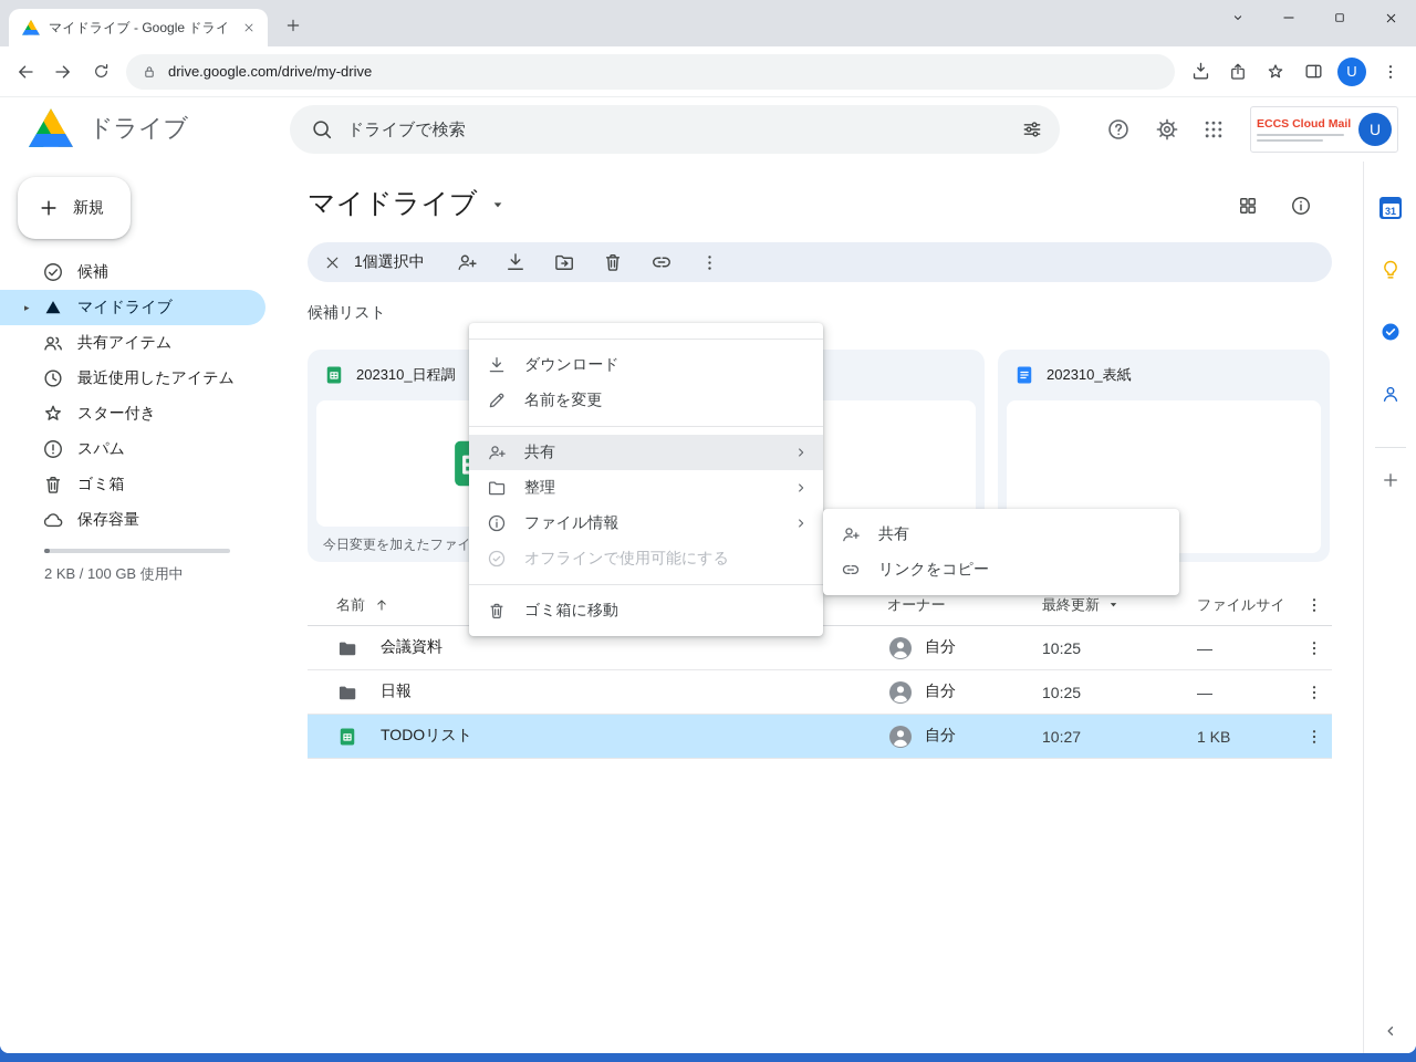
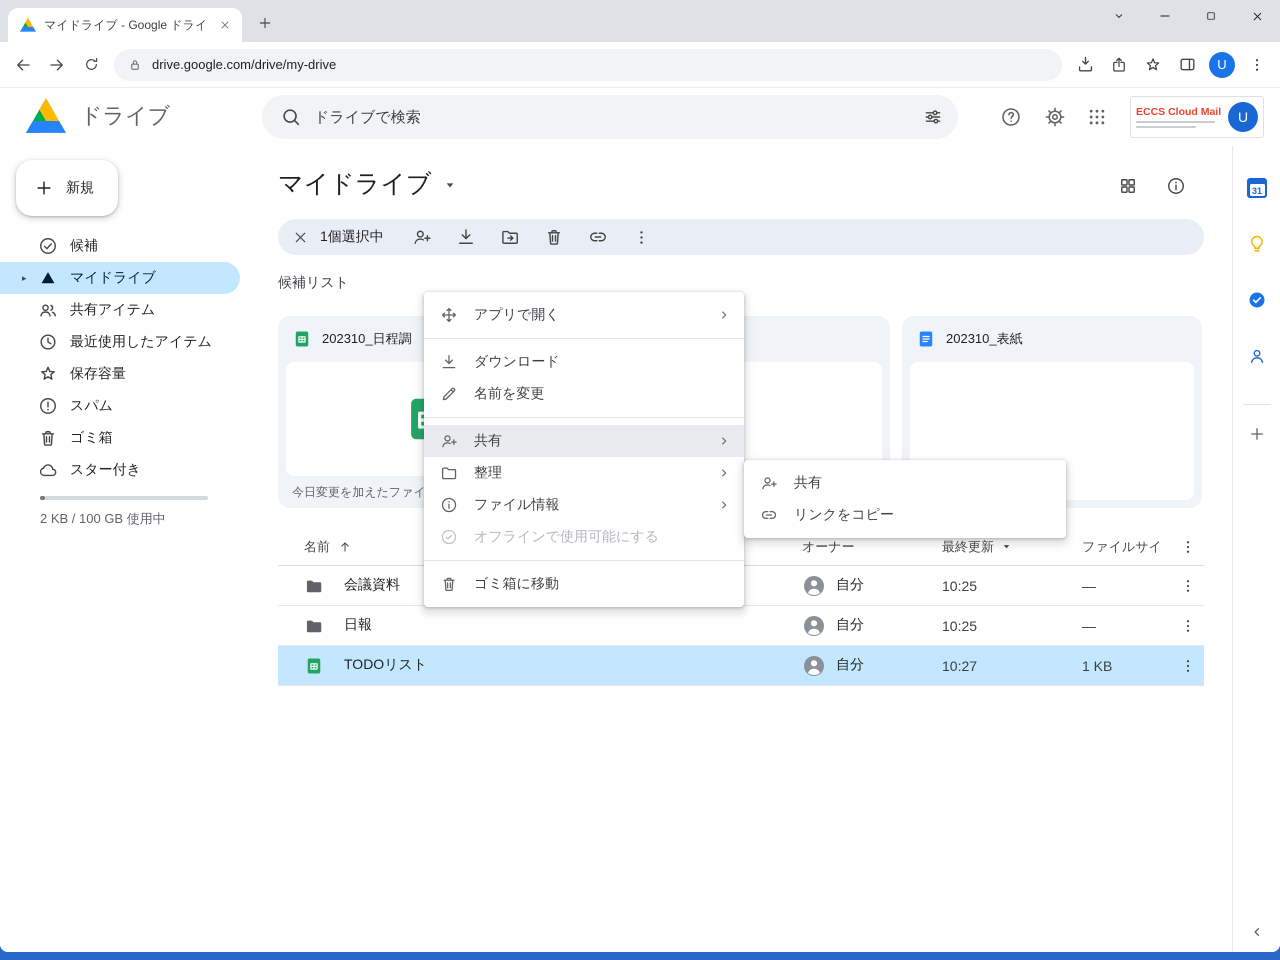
  マイドライブ - Google ドライ
  drive.google.com/drive/my-drive
  U
  ドライブ
  ドライブで検索
  ECCS Cloud Mail
  U
  31
  新規
  候補
  ▸
  マイドライブ
  共有アイテム
  最近使用したアイテム
- スター付き
+ 保存容量
  スパム
  ゴミ箱
- 保存容量
+ スター付き
  2 KB / 100 GB 使用中
  マイドライブ
  1個選択中
  候補リスト
  202310_日程調
  今日変更を加えたファイ
  202310_表紙
  名前
  オーナー
  最終更新
  ファイルサイ
  会議資料
  自分
  10:25
  —
  日報
  自分
  10:25
  —
  TODOリスト
  自分
  10:27
  1 KB
+ アプリで開く
  ダウンロード
  名前を変更
  共有
  整理
  ファイル情報
  オフラインで使用可能にする
  ゴミ箱に移動
  共有
  リンクをコピー
